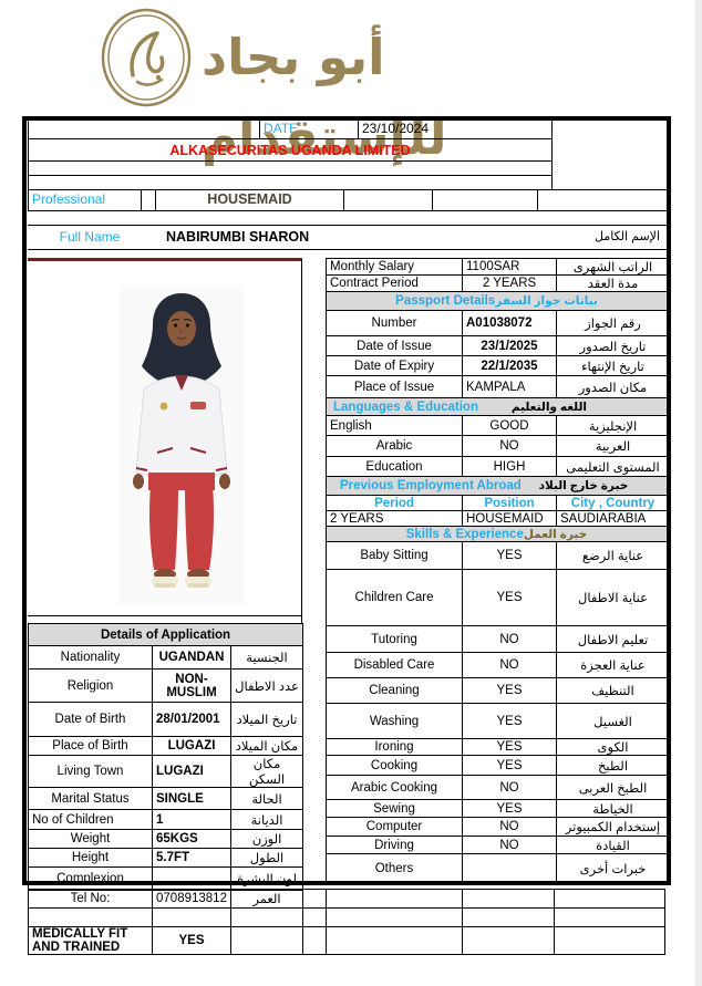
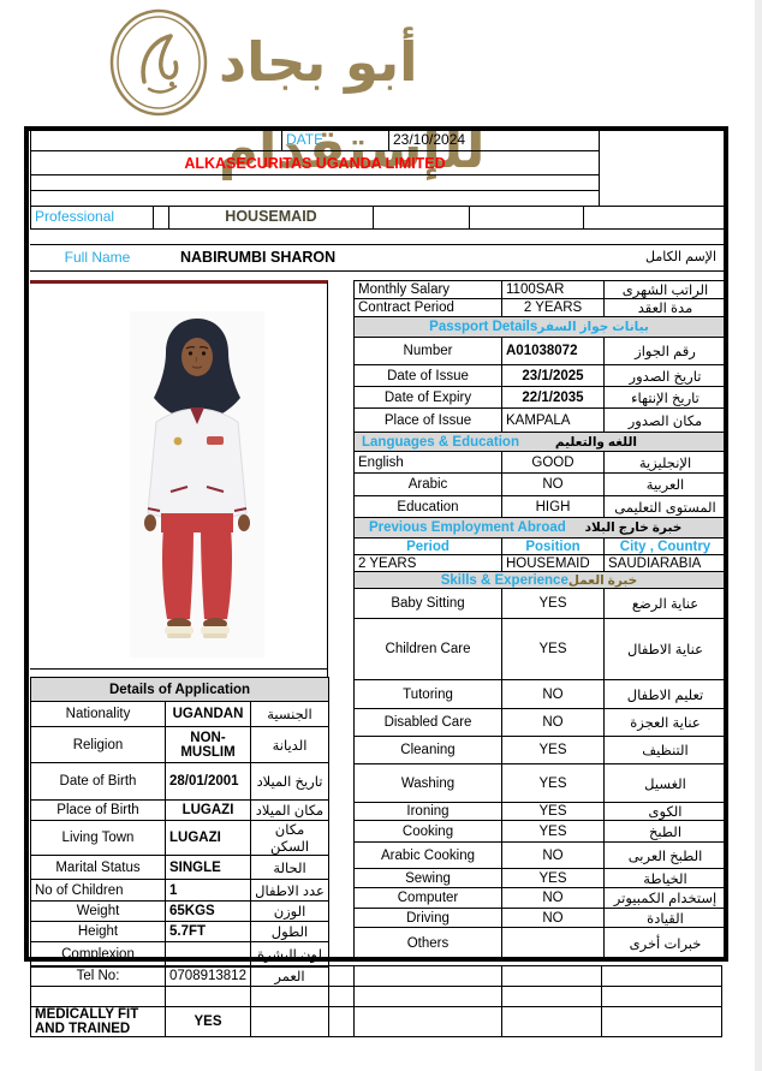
  أبو بجاد للإستقدام
  	DATE	23/10/2024
  ALKASECURITAS UGANDA LIMITED
  Professional		HOUSEMAID
  Full Name
  NABIRUMBI SHARON
  الإسم الكامل
  Monthly Salary	1100SAR	الراتب الشهرى
  Contract Period	2 YEARS	مدة العقد
  Passport Details بيانات جواز السفر
  Number	A01038072	رقم الجواز
  Date of Issue	23/1/2025	تاريخ الصدور
  Date of Expiry	22/1/2035	تاريخ الإنتهاء
  Place of Issue	KAMPALA	مكان الصدور
  Languages & Education اللغه والتعليم
  English	GOOD	الإنجليزية
  Arabic	NO	العربية
  Education	HIGH	المستوى التعليمى
  Previous Employment Abroad خبرة خارج البلاد
  Period	Position	City , Country
  2 YEARS	HOUSEMAID	SAUDIARABIA
  Skills & Experience خبرة العمل
  Baby Sitting	YES	عناية الرضع
  Children Care	YES	عناية الاطفال
  Tutoring	NO	تعليم الاطفال
  Disabled Care	NO	عناية العجزة
  Cleaning	YES	التنظيف
  Washing	YES	الغسيل
  Ironing	YES	الكوى
  Cooking	YES	الطبخ
  Arabic Cooking	NO	الطبخ العربى
  Sewing	YES	الخياطة
  Computer	NO	إستخدام الكمبيوتر
  Driving	NO	القيادة
  Others		خبرات أخرى
  Details of Application
  Nationality	UGANDAN	الجنسية
- Religion	NON-MUSLIM	عدد الاطفال
+ Religion	NON-MUSLIM	الديانة
  Date of Birth	28/01/2001	تاريخ الميلاد
  Place of Birth	LUGAZI	مكان الميلاد
  Living Town	LUGAZI	مكان السكن
  Marital Status	SINGLE	الحالة
- No of Children	1	الديانة
+ No of Children	1	عدد الاطفال
  Weight	65KGS	الوزن
  Height	5.7FT	الطول
  Complexion		لون البشرة
  Tel No:	0708913812	العمر
  MEDICALLY FIT AND TRAINED	YES
